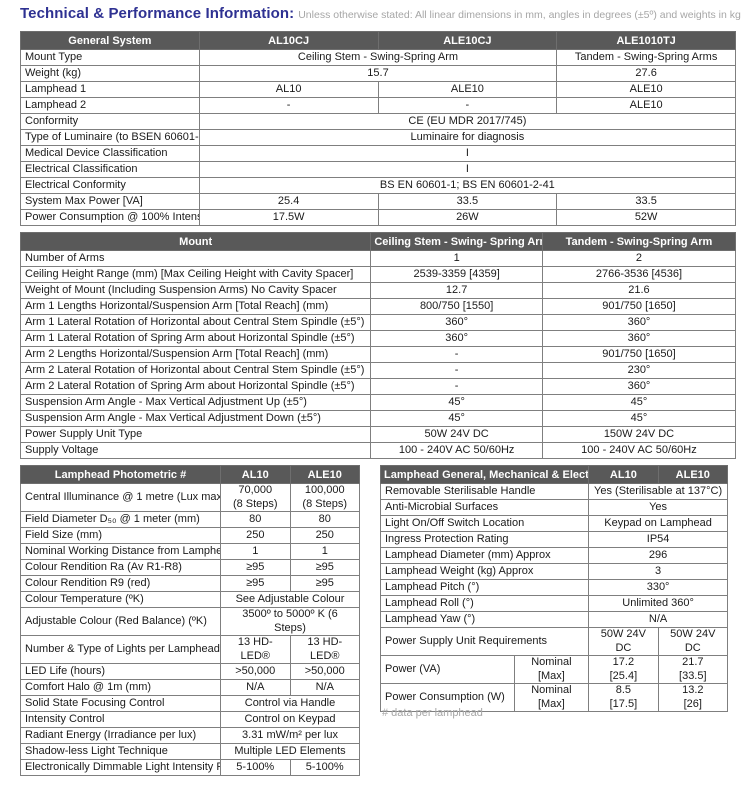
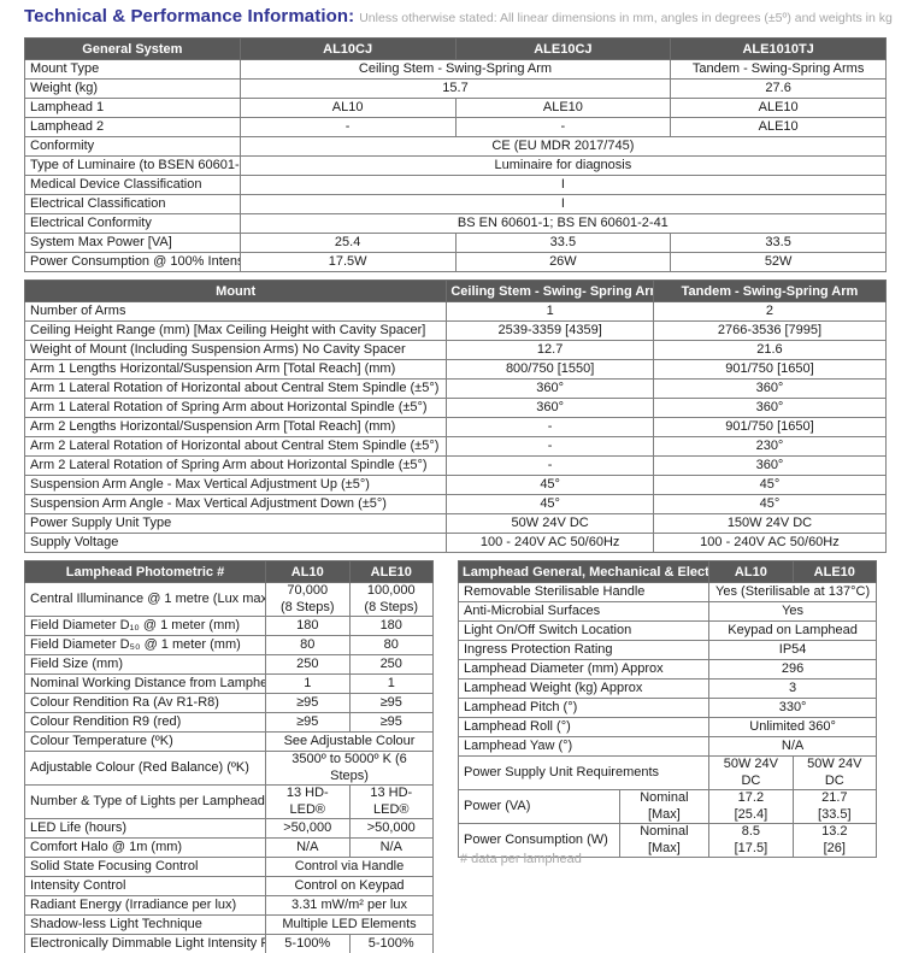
  Technical & Performance Information: Unless otherwise stated: All linear dimensions in mm, angles in degrees (±5º) and weights in kg
  General System	AL10CJ	ALE10CJ	ALE1010TJ
  Mount Type	Ceiling Stem - Swing-Spring Arm	Tandem - Swing-Spring Arms
  Weight (kg)	15.7	27.6
  Lamphead 1	AL10	ALE10	ALE10
  Lamphead 2	-	-	ALE10
  Conformity	CE (EU MDR 2017/745)
  Type of Luminaire (to BSEN 60601-	Luminaire for diagnosis
  Medical Device Classification	I
  Electrical Classification	I
  Electrical Conformity	BS EN 60601-1; BS EN 60601-2-41
  System Max Power [VA]	25.4	33.5	33.5
  Power Consumption @ 100% Inten	17.5W	26W	52W
  Mount	Ceiling Stem - Swing- Spring Ar	Tandem - Swing-Spring Arm
  Number of Arms	1	2
- Ceiling Height Range (mm) [Max Ceiling Height with Cavity Spacer]	2539-3359 [4359]	2766-3536 [4536]
+ Ceiling Height Range (mm) [Max Ceiling Height with Cavity Spacer]	2539-3359 [4359]	2766-3536 [7995]
  Weight of Mount (Including Suspension Arms) No Cavity Spacer	12.7	21.6
  Arm 1 Lengths Horizontal/Suspension Arm [Total Reach] (mm)	800/750 [1550]	901/750 [1650]
  Arm 1 Lateral Rotation of Horizontal about Central Stem Spindle (±5°)	360°	360°
  Arm 1 Lateral Rotation of Spring Arm about Horizontal Spindle (±5°)	360°	360°
  Arm 2 Lengths Horizontal/Suspension Arm [Total Reach] (mm)	-	901/750 [1650]
  Arm 2 Lateral Rotation of Horizontal about Central Stem Spindle (±5°)	-	230°
  Arm 2 Lateral Rotation of Spring Arm about Horizontal Spindle (±5°)	-	360°
  Suspension Arm Angle - Max Vertical Adjustment Up (±5°)	45°	45°
  Suspension Arm Angle - Max Vertical Adjustment Down (±5°)	45°	45°
  Power Supply Unit Type	50W 24V DC	150W 24V DC
  Supply Voltage	100 - 240V AC 50/60Hz	100 - 240V AC 50/60Hz
  Lamphead Photometric #	AL10	ALE10
  Central Illuminance @ 1 metre (Lux max	70,000 (8 Steps)	100,000 (8 Steps)
+ Field Diameter D₁₀ @ 1 meter (mm)	180	180
  Field Diameter D₅₀ @ 1 meter (mm)	80	80
  Field Size (mm)	250	250
  Nominal Working Distance from Lamphe	1	1
  Colour Rendition Ra (Av R1-R8)	≥95	≥95
  Colour Rendition R9 (red)	≥95	≥95
  Colour Temperature (ºK)	See Adjustable Colour
  Adjustable Colour (Red Balance) (ºK)	3500º to 5000º K (6 Steps)
  Number & Type of Lights per Lamphead	13 HD-LED®	13 HD-LED®
  LED Life (hours)	>50,000	>50,000
  Comfort Halo @ 1m (mm)	N/A	N/A
  Solid State Focusing Control	Control via Handle
  Intensity Control	Control on Keypad
  Radiant Energy (Irradiance per lux)	3.31 mW/m² per lux
  Shadow-less Light Technique	Multiple LED Elements
  Electronically Dimmable Light Intensity R	5-100%	5-100%
  Lamphead General, Mechanical & Elect	AL10	ALE10
  Removable Sterilisable Handle	Yes (Sterilisable at 137°C)
  Anti-Microbial Surfaces	Yes
  Light On/Off Switch Location	Keypad on Lamphead
  Ingress Protection Rating	IP54
  Lamphead Diameter (mm) Approx	296
  Lamphead Weight (kg) Approx	3
  Lamphead Pitch (°)	330°
  Lamphead Roll (°)	Unlimited 360°
  Lamphead Yaw (°)	N/A
  Power Supply Unit Requirements	50W 24V DC	50W 24V DC
  Power (VA)	Nominal [Max]	17.2 [25.4]	21.7 [33.5]
  Power Consumption (W)	Nominal [Max]	8.5 [17.5]	13.2 [26]
  # data per lamphead
